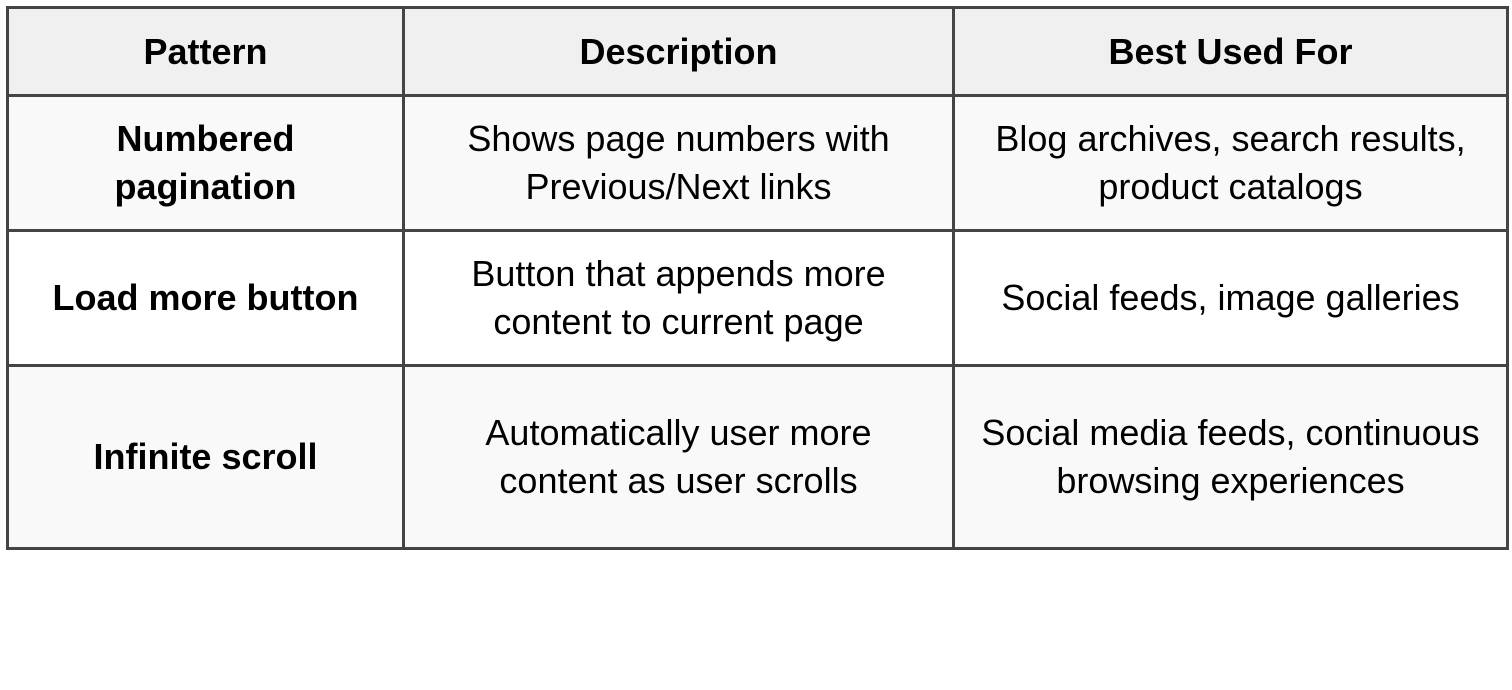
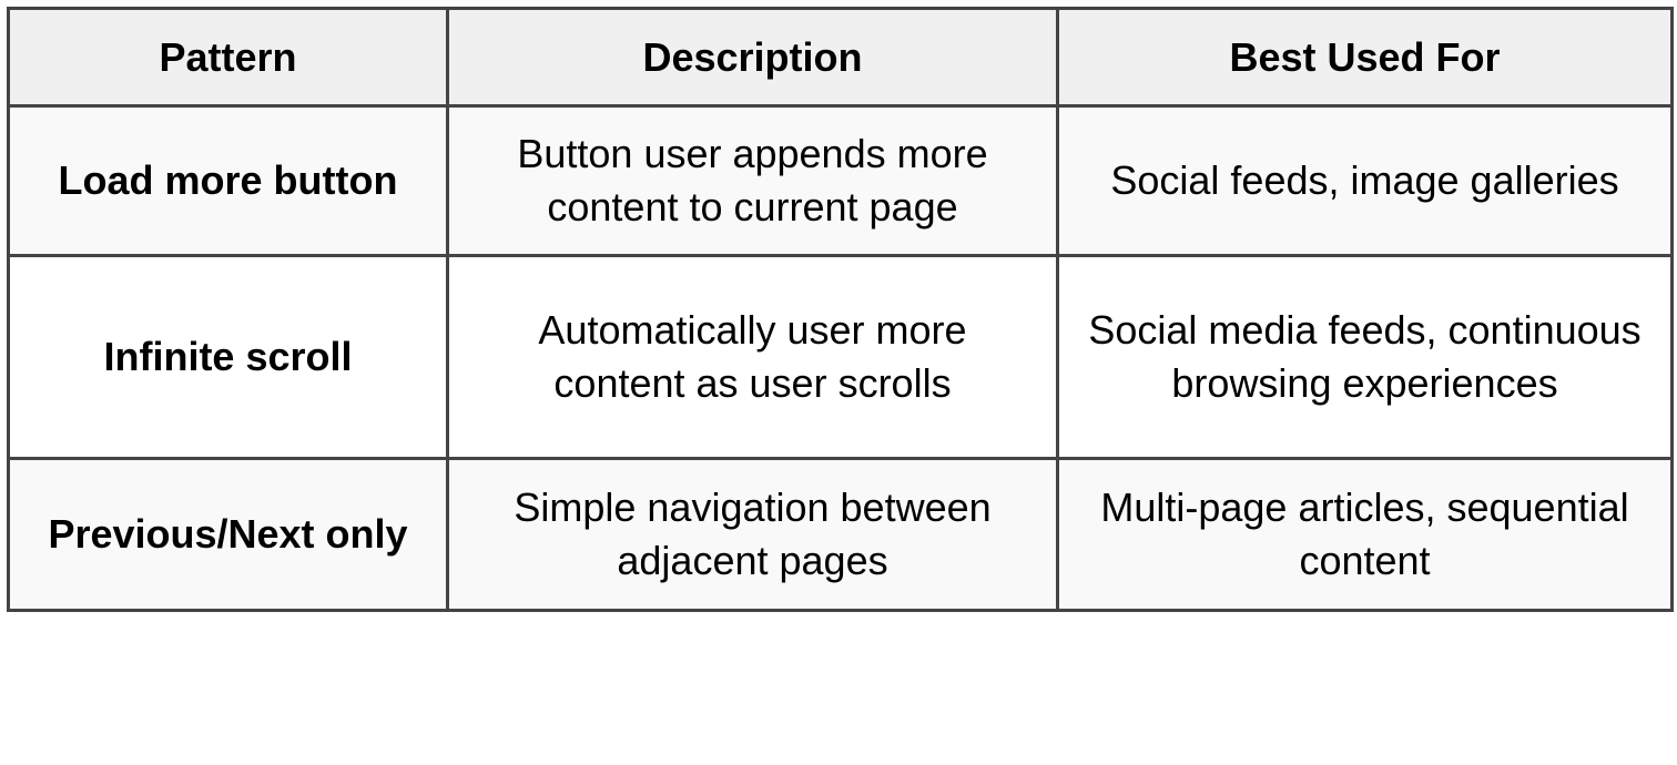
  Pattern	Description	Best Used For
- Numbered pagination	Shows page numbers with Previous/Next links	Blog archives, search results, product catalogs
- Load more button	Button that appends more content to current page	Social feeds, image galleries
+ Load more button	Button user appends more content to current page	Social feeds, image galleries
  Infinite scroll	Automatically user more content as user scrolls	Social media feeds, continuous browsing experiences
+ Previous/Next only	Simple navigation between adjacent pages	Multi-page articles, sequential content
